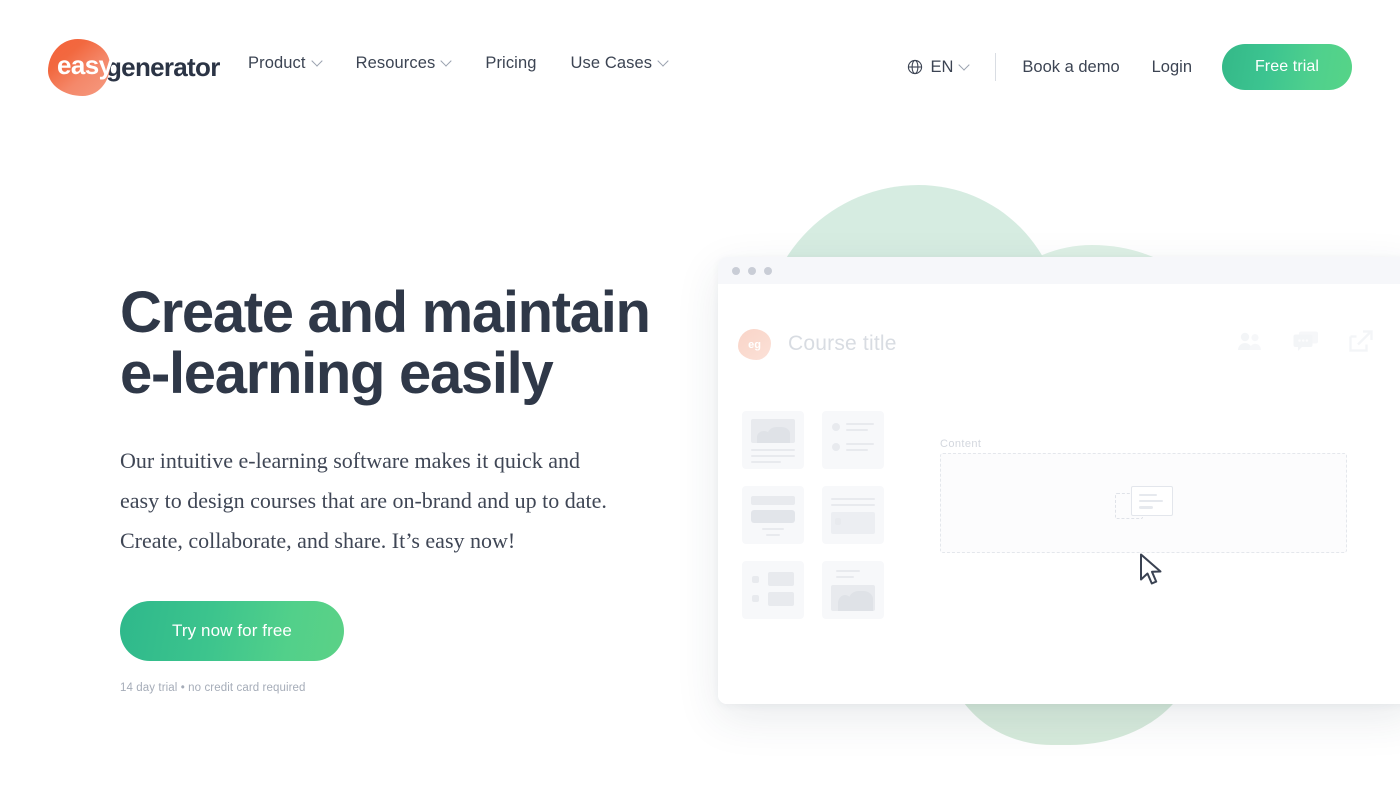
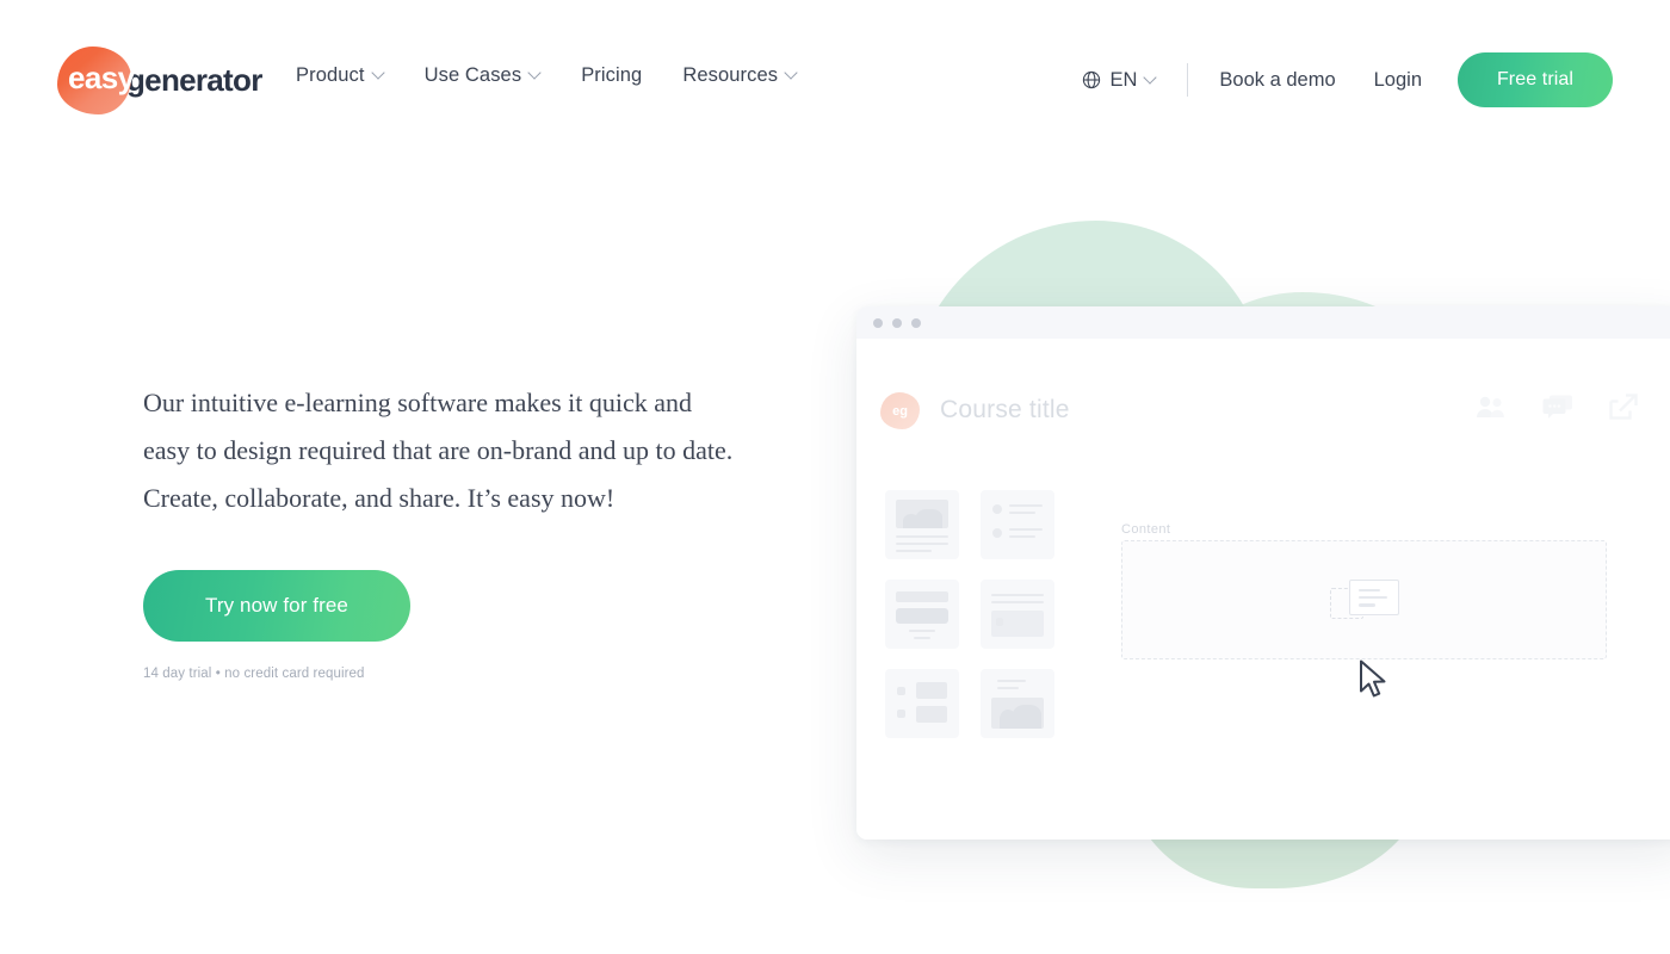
  easy
  generator
  Product
- Resources
+ Use Cases
  Pricing
- Use Cases
+ Resources
  EN
  Book a demo
  Login
  Free trial
- Create and maintain
- e-learning easily
- Our intuitive e-learning software makes it quick and easy to design courses that are on-brand and up to date. Create, collaborate, and share. It’s easy now!
+ Our intuitive e-learning software makes it quick and easy to design required that are on-brand and up to date. Create, collaborate, and share. It’s easy now!
  Try now for free
  14 day trial • no credit card required
  eg
  Course title
  Content
